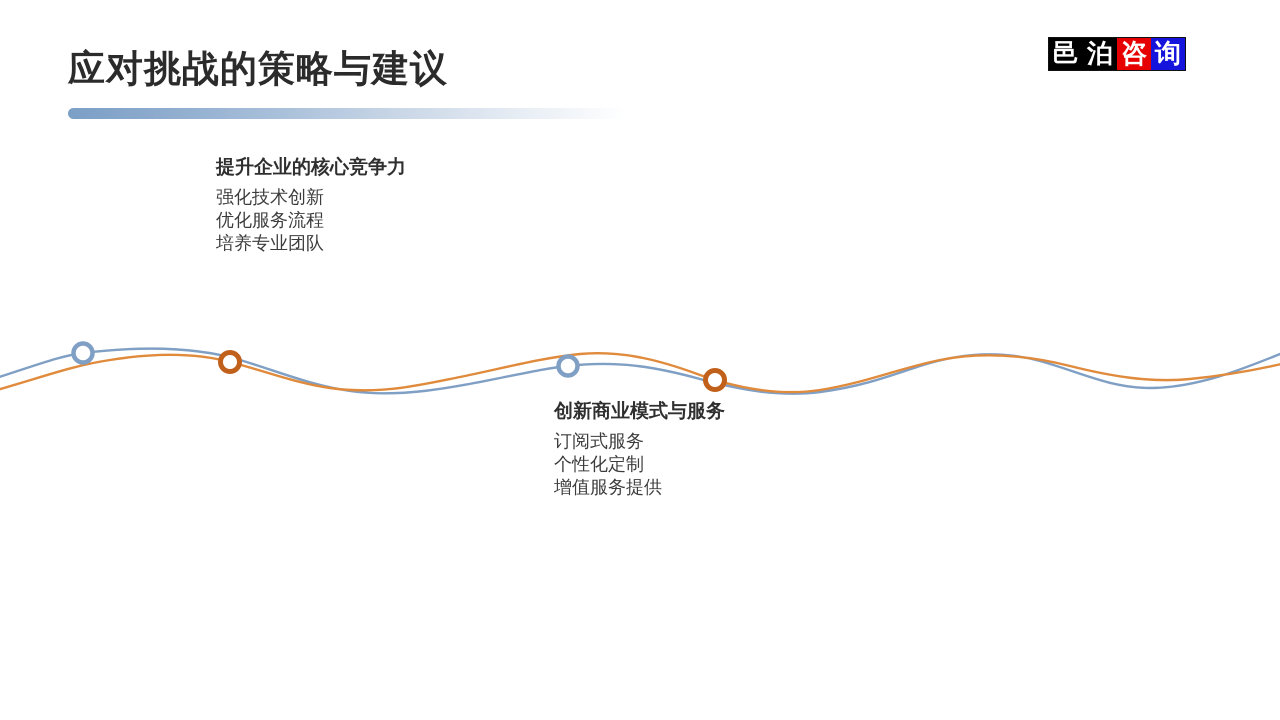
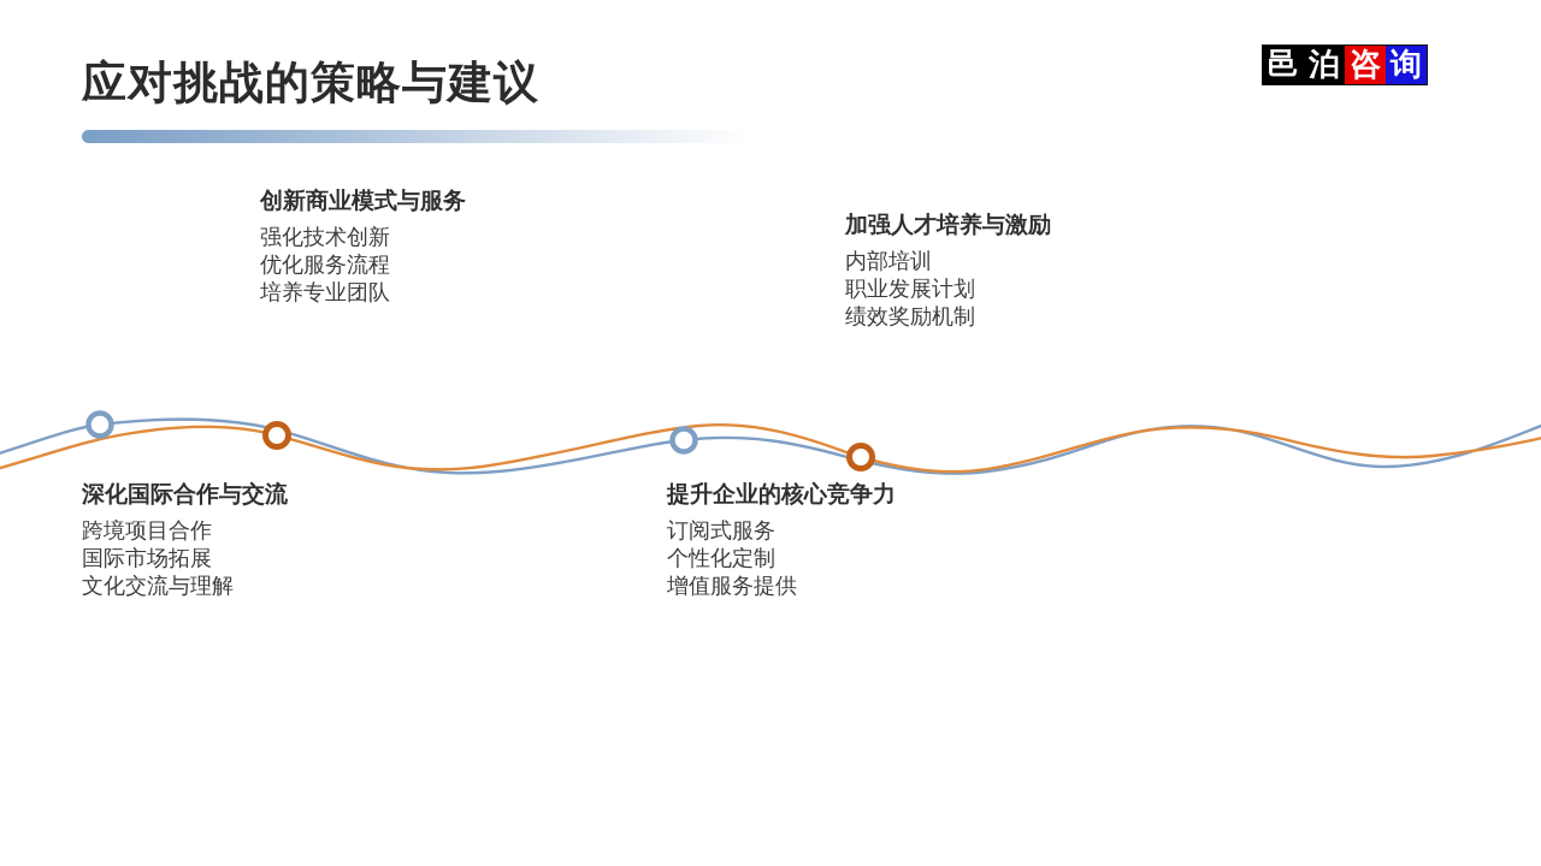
  应对挑战的策略与建议
  邑
  泊
  咨
  询
- 提升企业的核心竞争力
+ 创新商业模式与服务
  强化技术创新
  优化服务流程
  培养专业团队
+ 加强人才培养与激励
+ 内部培训
+ 职业发展计划
+ 绩效奖励机制
+ 深化国际合作与交流
+ 跨境项目合作
+ 国际市场拓展
+ 文化交流与理解
- 创新商业模式与服务
+ 提升企业的核心竞争力
  订阅式服务
  个性化定制
  增值服务提供
